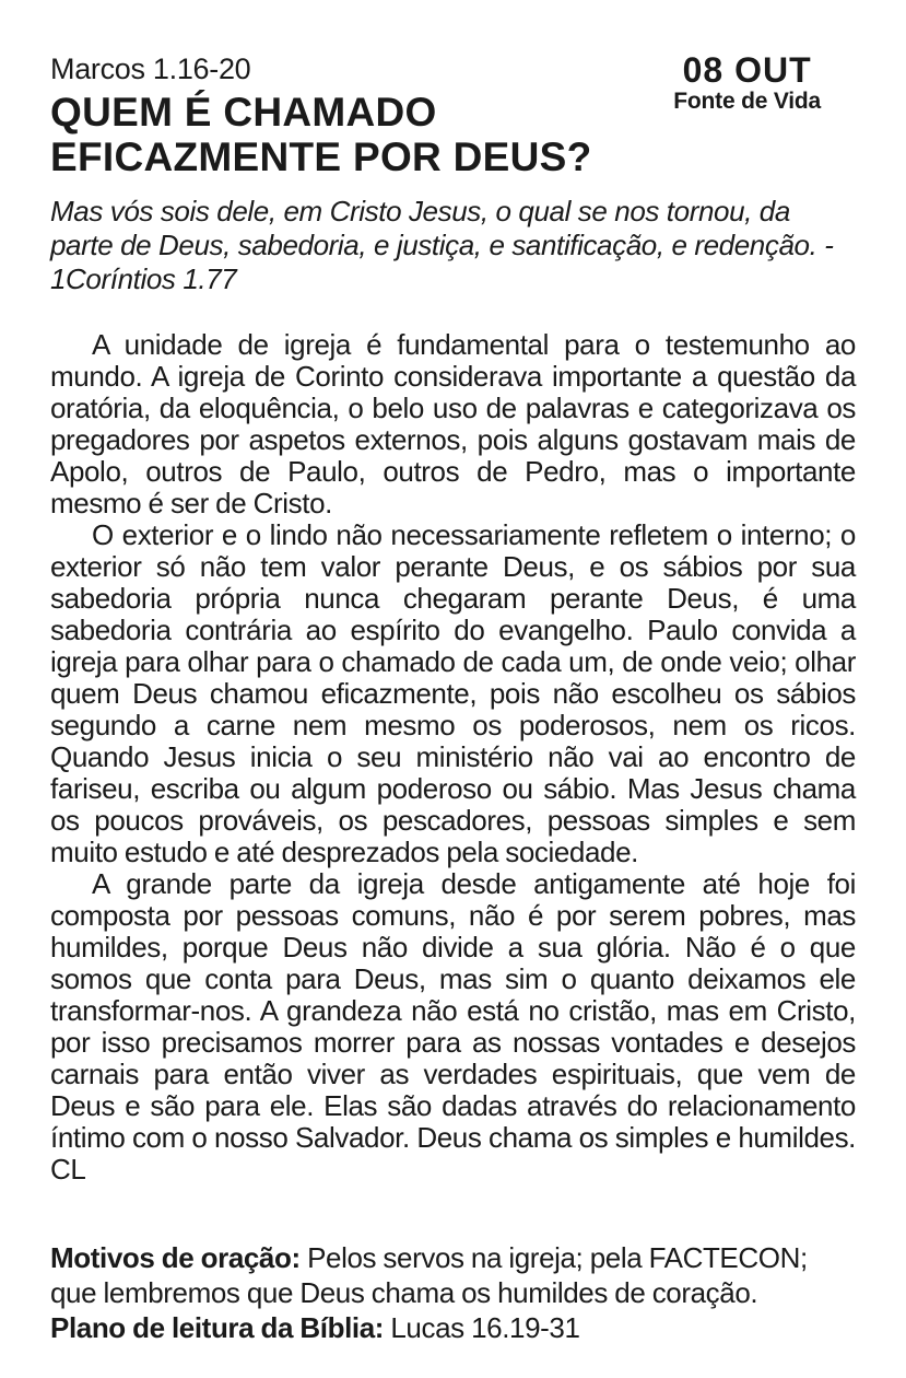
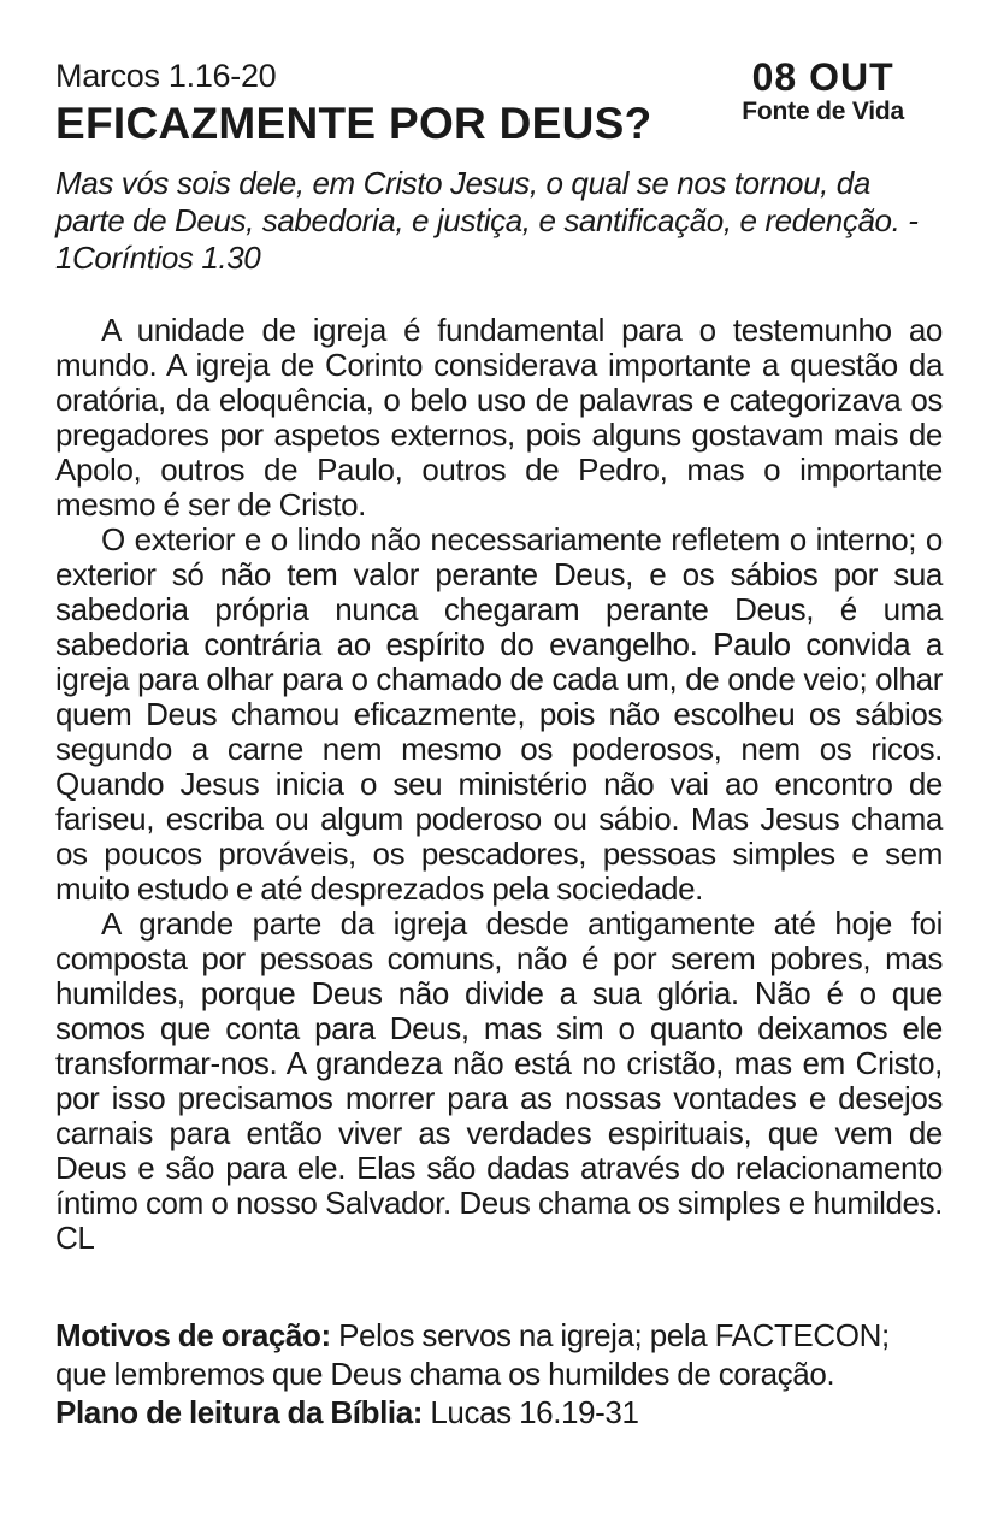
  Marcos 1.16-20
- QUEM É CHAMADO
  EFICAZMENTE POR DEUS?
  08 OUT
  Fonte de Vida
- Mas vós sois dele, em Cristo Jesus, o qual se nos tornou, da parte de Deus, sabedoria, e justiça, e santificação, e redenção. - 1Coríntios 1.77
+ Mas vós sois dele, em Cristo Jesus, o qual se nos tornou, da parte de Deus, sabedoria, e justiça, e santificação, e redenção. - 1Coríntios 1.30
  A unidade de igreja é fundamental para o testemunho ao mundo. A igreja de Corinto considerava importante a questão da oratória, da eloquência, o belo uso de palavras e categorizava os pregadores por aspetos externos, pois alguns gostavam mais de Apolo, outros de Paulo, outros de Pedro, mas o importante mesmo é ser de Cristo.
  O exterior e o lindo não necessariamente refletem o interno; o exterior só não tem valor perante Deus, e os sábios por sua sabedoria própria nunca chegaram perante Deus, é uma sabedoria contrária ao espírito do evangelho. Paulo convida a igreja para olhar para o chamado de cada um, de onde veio; olhar quem Deus chamou eficazmente, pois não escolheu os sábios segundo a carne nem mesmo os poderosos, nem os ricos. Quando Jesus inicia o seu ministério não vai ao encontro de fariseu, escriba ou algum poderoso ou sábio. Mas Jesus chama os poucos prováveis, os pescadores, pessoas simples e sem muito estudo e até desprezados pela sociedade.
  A grande parte da igreja desde antigamente até hoje foi composta por pessoas comuns, não é por serem pobres, mas humildes, porque Deus não divide a sua glória. Não é o que somos que conta para Deus, mas sim o quanto deixamos ele transformar-nos. A grandeza não está no cristão, mas em Cristo, por isso precisamos morrer para as nossas vontades e desejos carnais para então viver as verdades espirituais, que vem de Deus e são para ele. Elas são dadas através do relacionamento íntimo com o nosso Salvador. Deus chama os simples e humildes. CL
  Motivos de oração: Pelos servos na igreja; pela FACTECON; que lembremos que Deus chama os humildes de coração.
  Plano de leitura da Bíblia: Lucas 16.19-31
